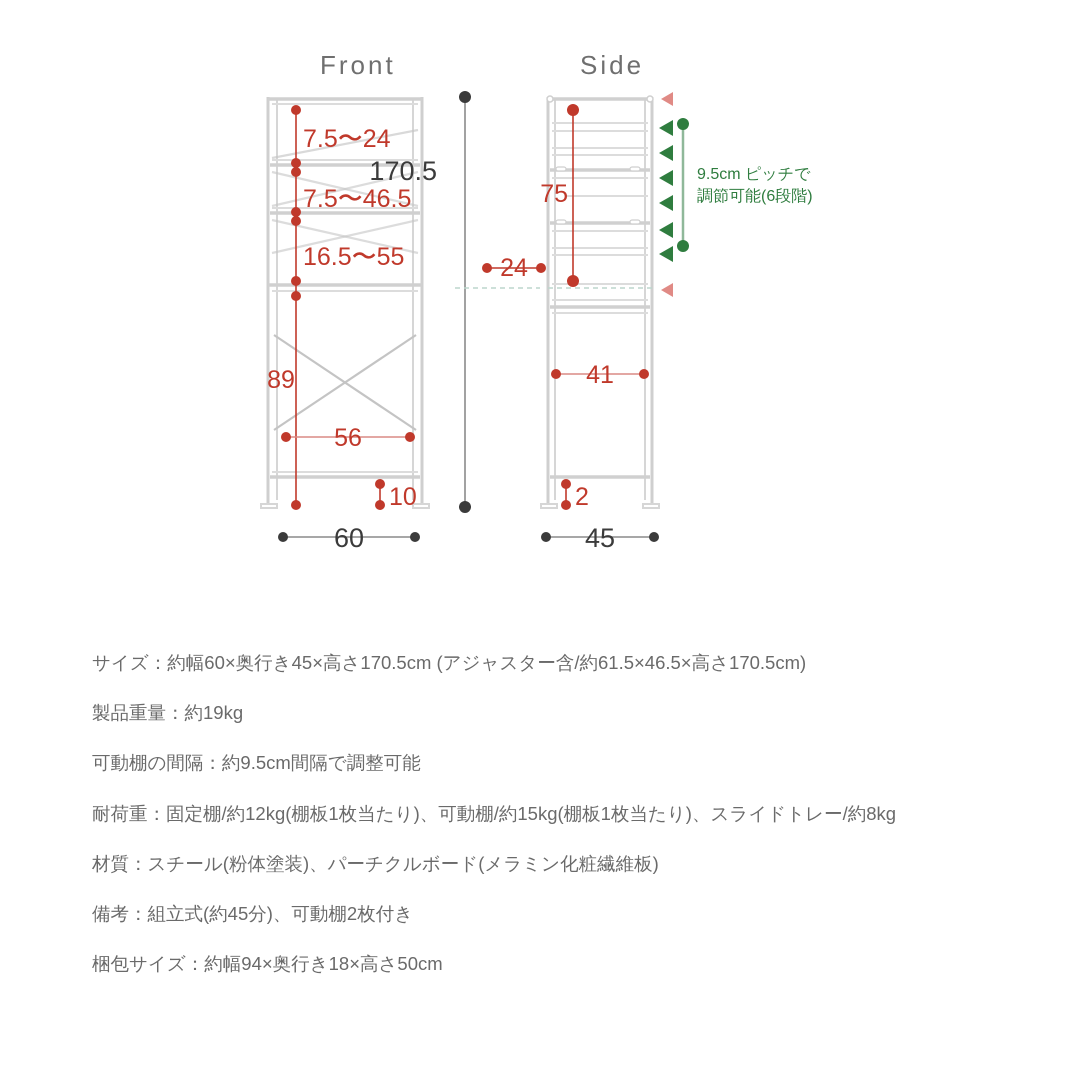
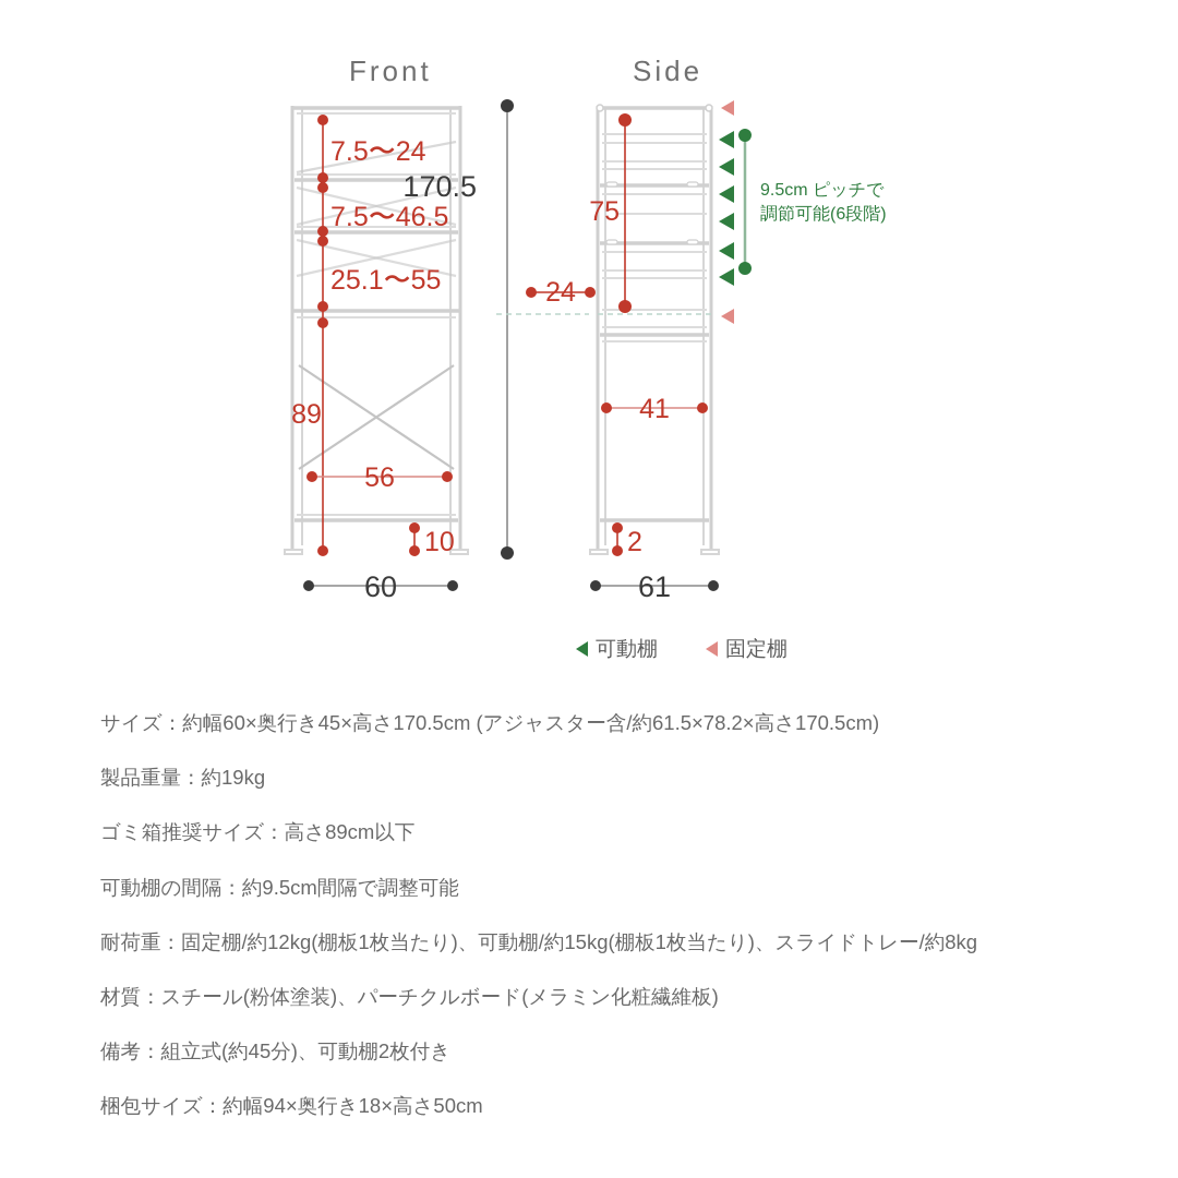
  Front
  Side
  7.5〜24
  7.5〜46.5
- 16.5〜55
+ 25.1〜55
  89
  56
  10
  60
  170.5
  75
  24
  41
  2
- 45
+ 61
  9.5cm ピッチで
  調節可能(6段階)
+ 可動棚
+ 固定棚
- サイズ：約幅60×奥行き45×高さ170.5cm (アジャスター含/約61.5×46.5×高さ170.5cm)
+ サイズ：約幅60×奥行き45×高さ170.5cm (アジャスター含/約61.5×78.2×高さ170.5cm)
  製品重量：約19kg
+ ゴミ箱推奨サイズ：高さ89cm以下
  可動棚の間隔：約9.5cm間隔で調整可能
  耐荷重：固定棚/約12kg(棚板1枚当たり)、可動棚/約15kg(棚板1枚当たり)、スライドトレー/約8kg
  材質：スチール(粉体塗装)、パーチクルボード(メラミン化粧繊維板)
  備考：組立式(約45分)、可動棚2枚付き
  梱包サイズ：約幅94×奥行き18×高さ50cm
